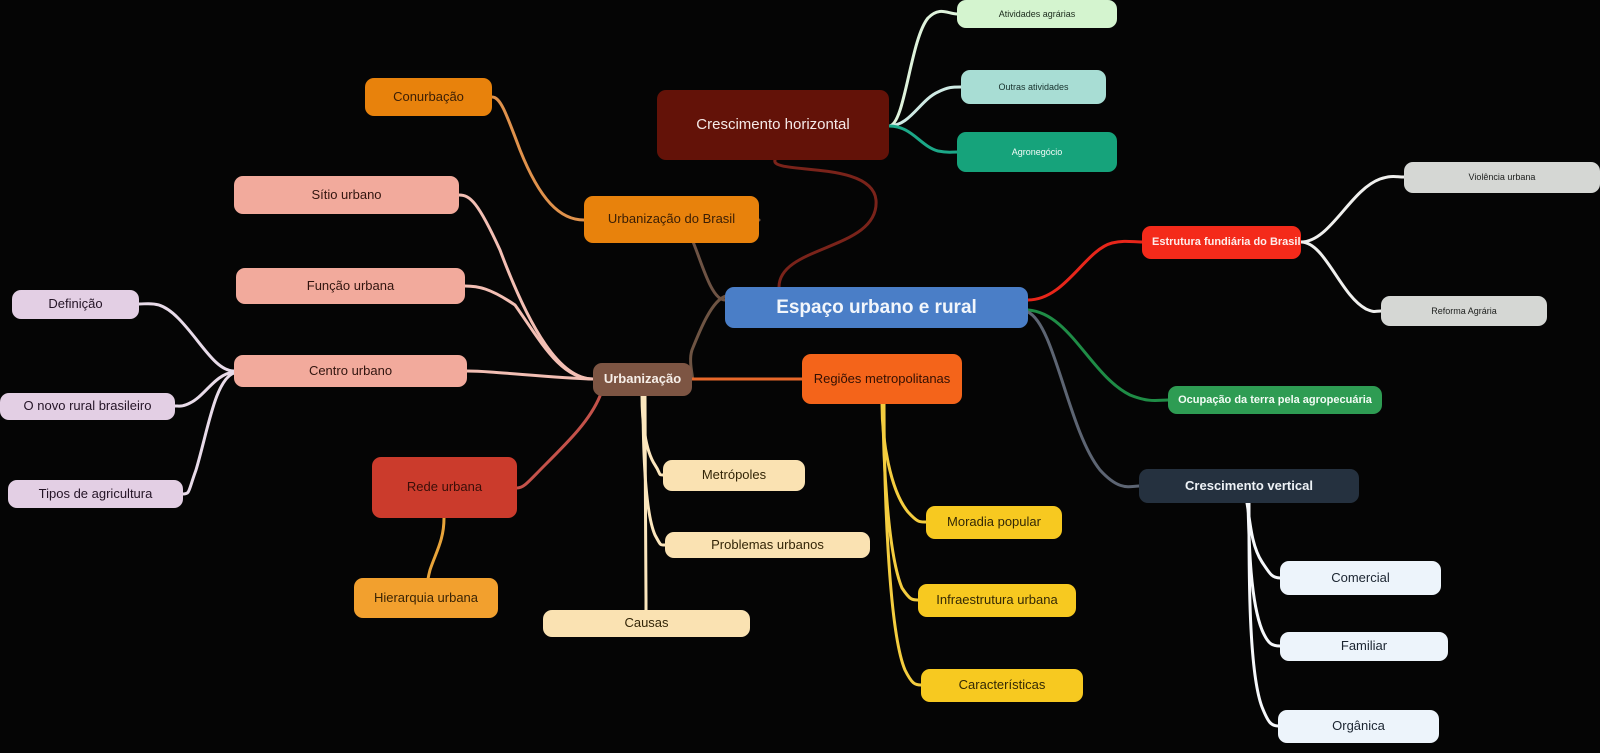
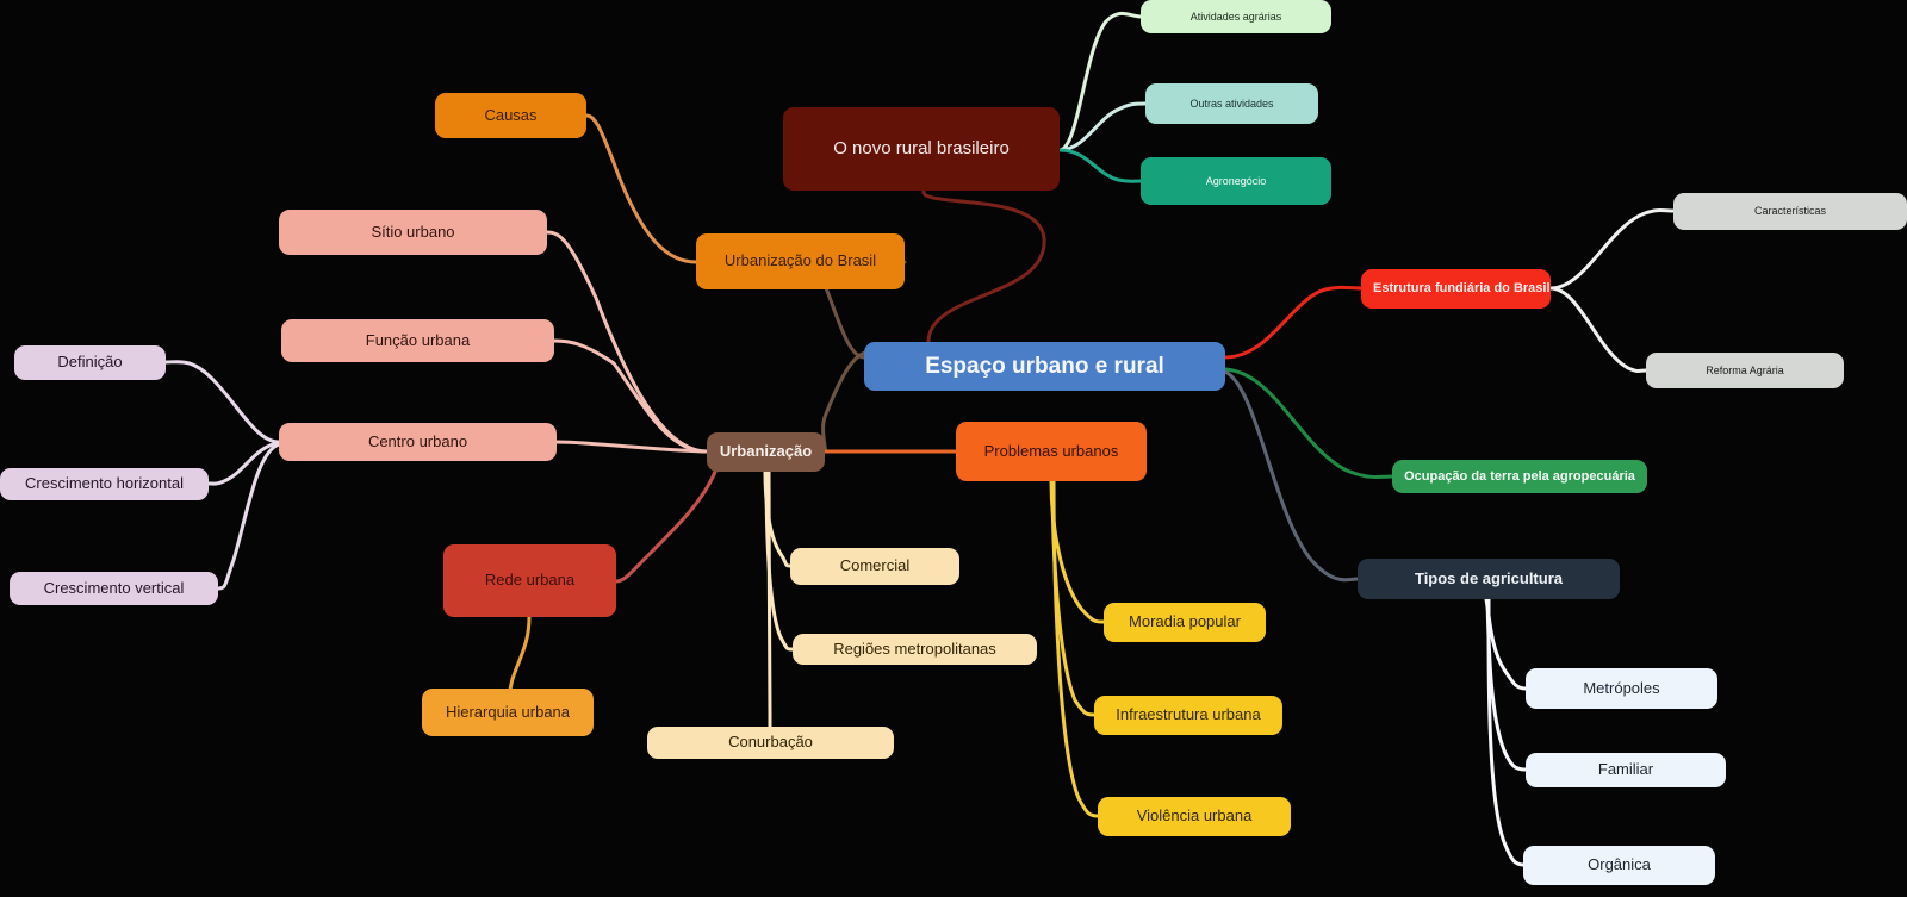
  Espaço urbano e rural
- Crescimento horizontal
+ O novo rural brasileiro
  Atividades agrárias
  Outras atividades
  Agronegócio
  Estrutura fundiária do Brasil
- Violência urbana
+ Características
  Reforma Agrária
  Ocupação da terra pela agropecuária
- Crescimento vertical
+ Tipos de agricultura
- Comercial
+ Metrópoles
  Familiar
  Orgânica
- Conurbação
+ Causas
  Urbanização do Brasil
  Sítio urbano
  Função urbana
  Centro urbano
  Definição
- O novo rural brasileiro
+ Crescimento horizontal
- Tipos de agricultura
+ Crescimento vertical
  Urbanização
  Rede urbana
  Hierarquia urbana
- Metrópoles
+ Comercial
- Problemas urbanos
+ Regiões metropolitanas
- Causas
+ Conurbação
- Regiões metropolitanas
+ Problemas urbanos
  Moradia popular
  Infraestrutura urbana
- Características
+ Violência urbana
